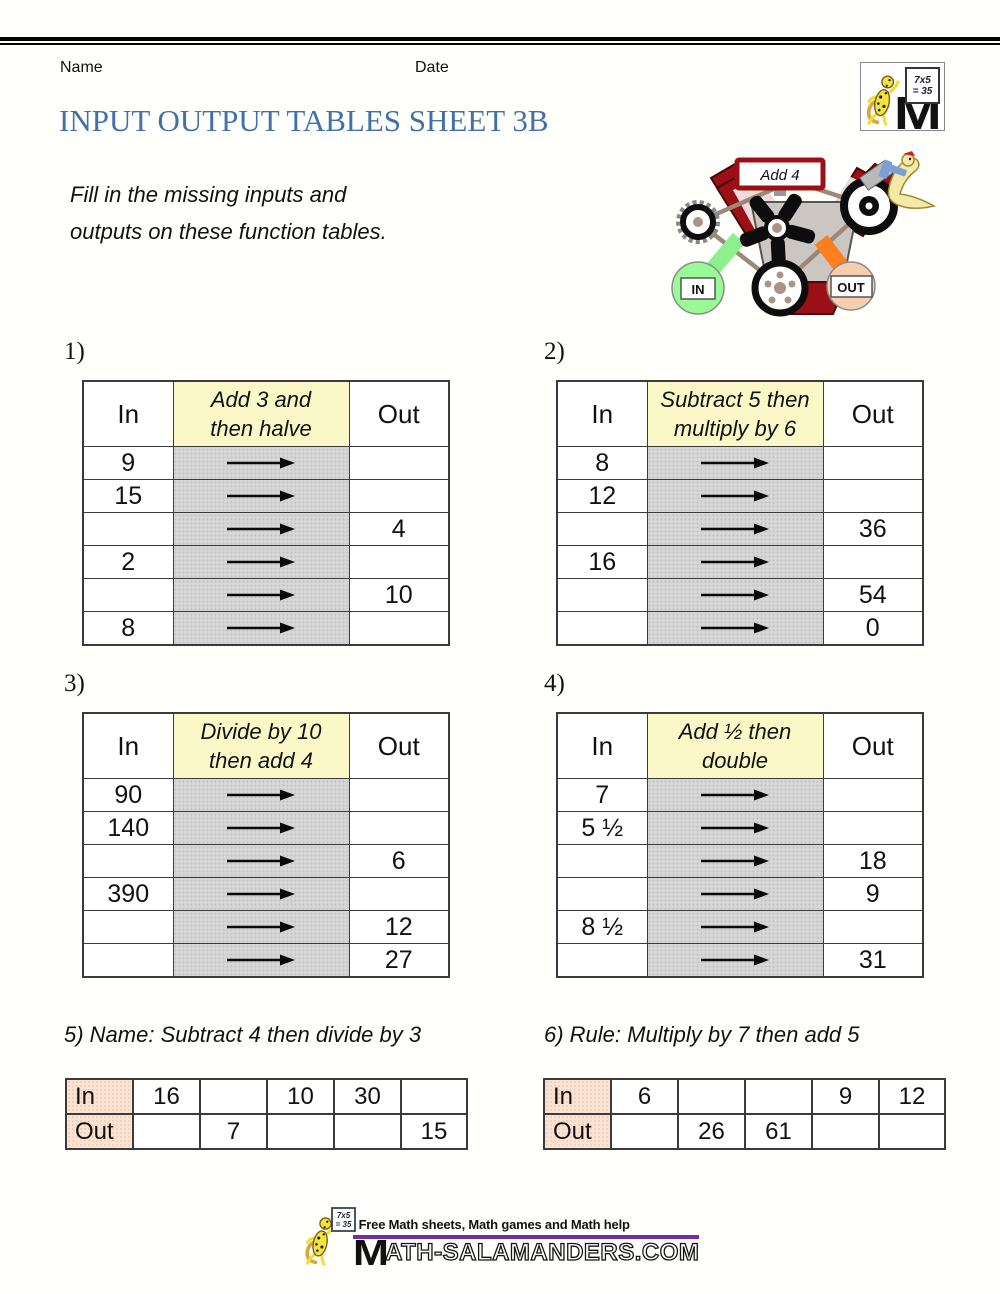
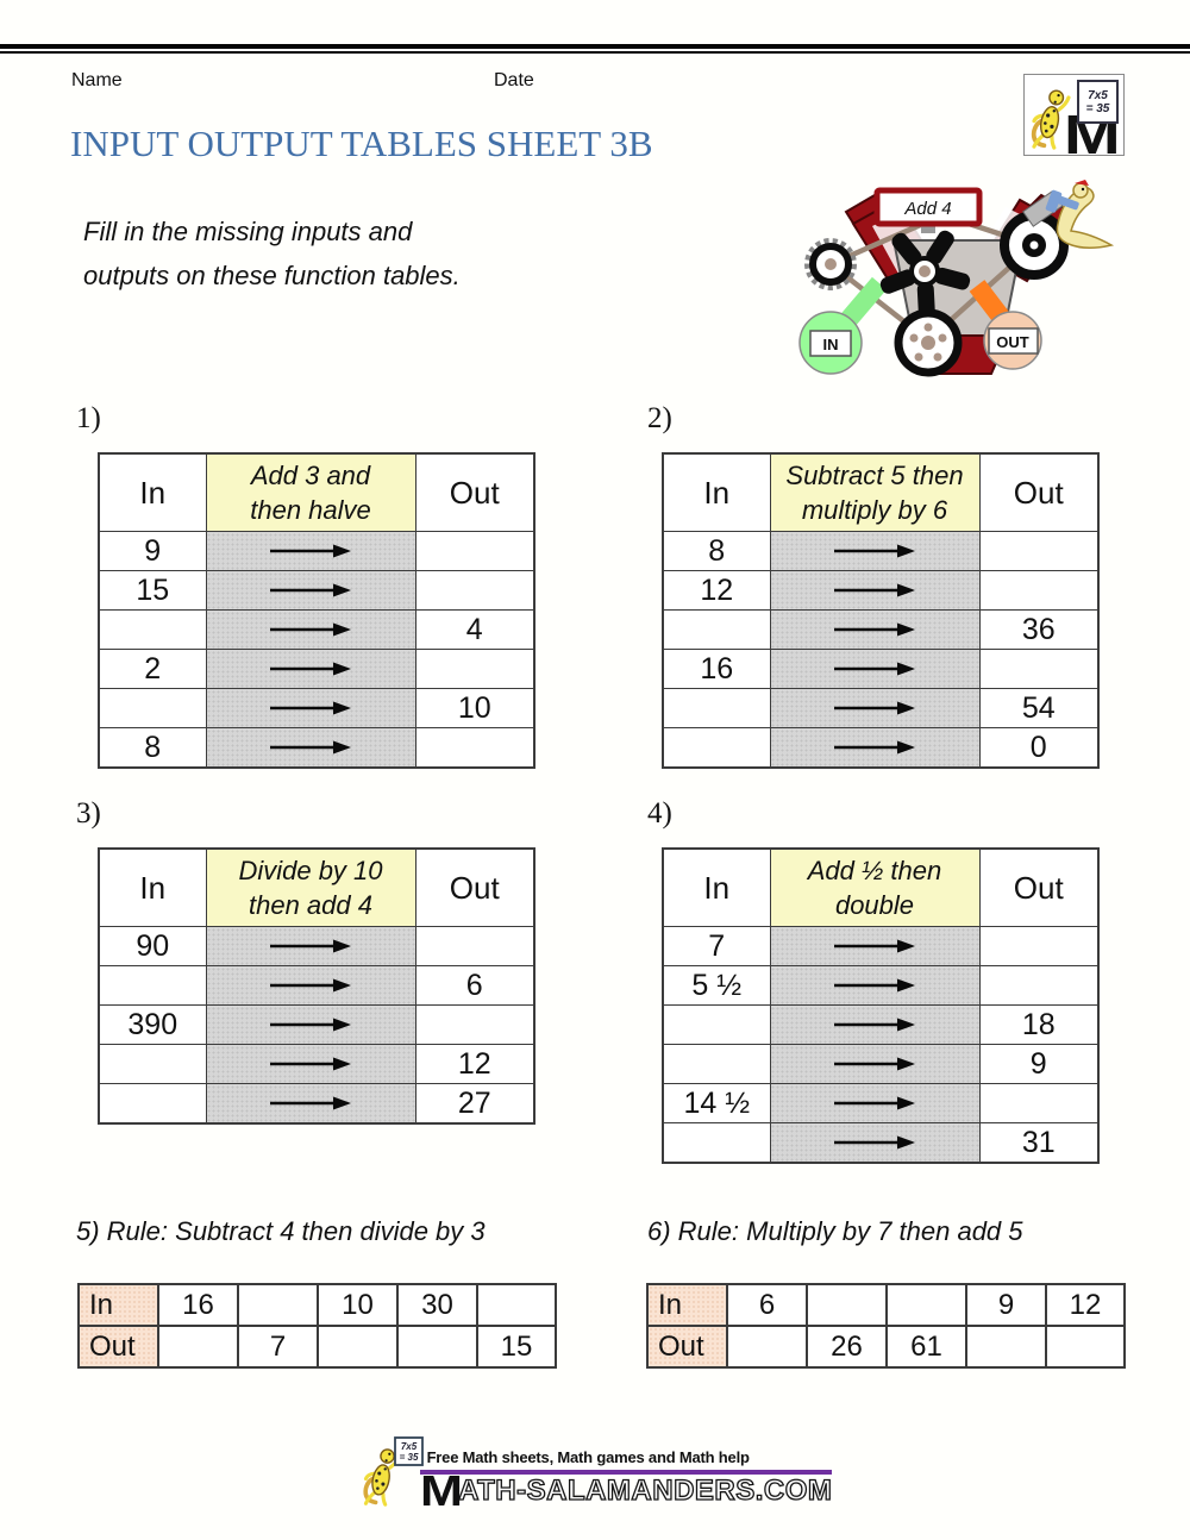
  Name
  Date
  M
  7x5
  = 35
  INPUT OUTPUT TABLES SHEET 3B
  Fill in the missing inputs and
  outputs on these function tables.
  Add 4
  IN
  OUT
  1)
  2)
  3)
  4)
  In	Add 3 and then halve	Out
  9
  15
  		4
  2
  		10
  8
  In	Subtract 5 then multiply by 6	Out
  8
  12
  		36
  16
  		54
  		0
  In	Divide by 10 then add 4	Out
  90
- 140
  		6
  390
  		12
  		27
  In	Add ½ then double	Out
  7
  5 ½
  		18
  		9
- 8 ½
+ 14 ½
  		31
- 5) Name: Subtract 4 then divide by 3
+ 5) Rule: Subtract 4 then divide by 3
  6) Rule: Multiply by 7 then add 5
  In	16		10	30
  Out		7			15
  In	6			9	12
  Out		26	61
  7x5
  = 35
  Free Math sheets, Math games and Math help
  M
  ATH-SALAMANDERS.COM
